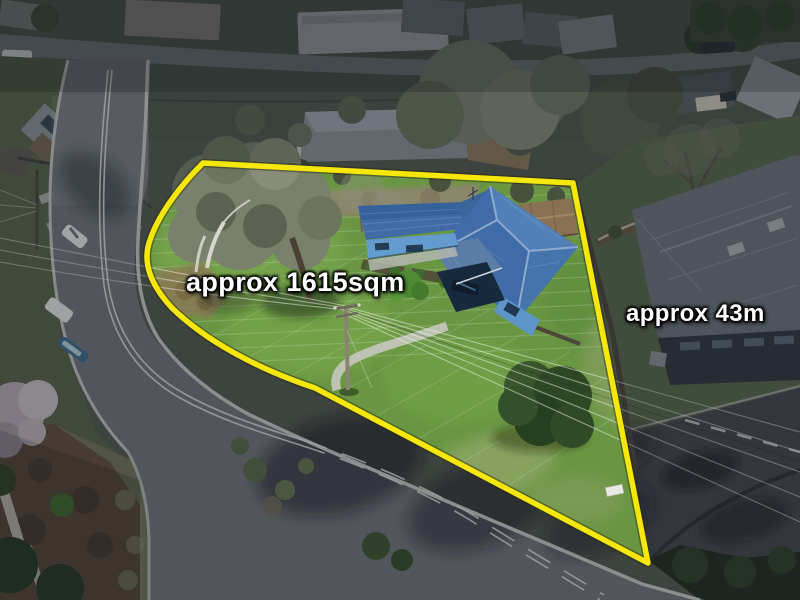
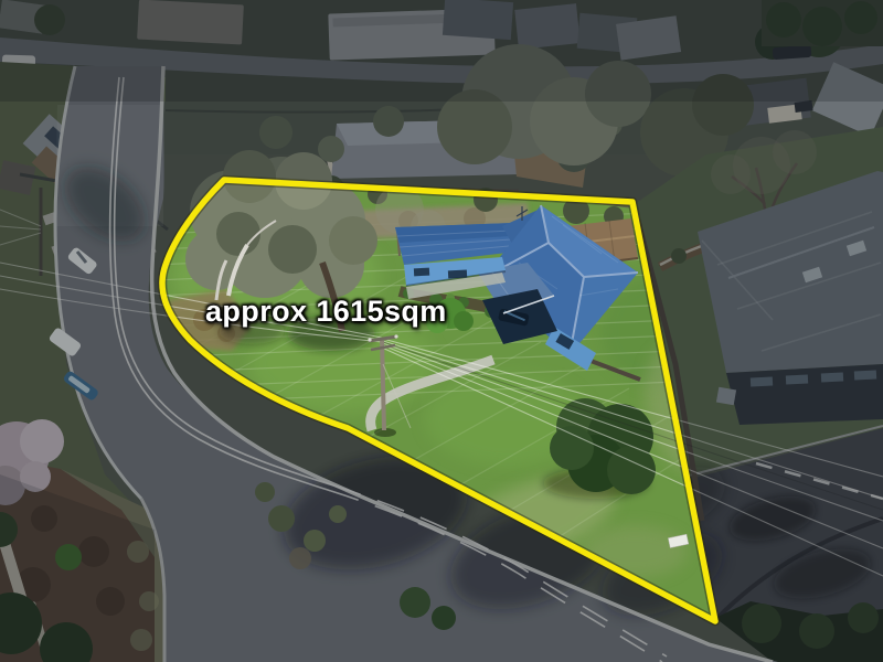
  approx 1615sqm
- approx 43m
